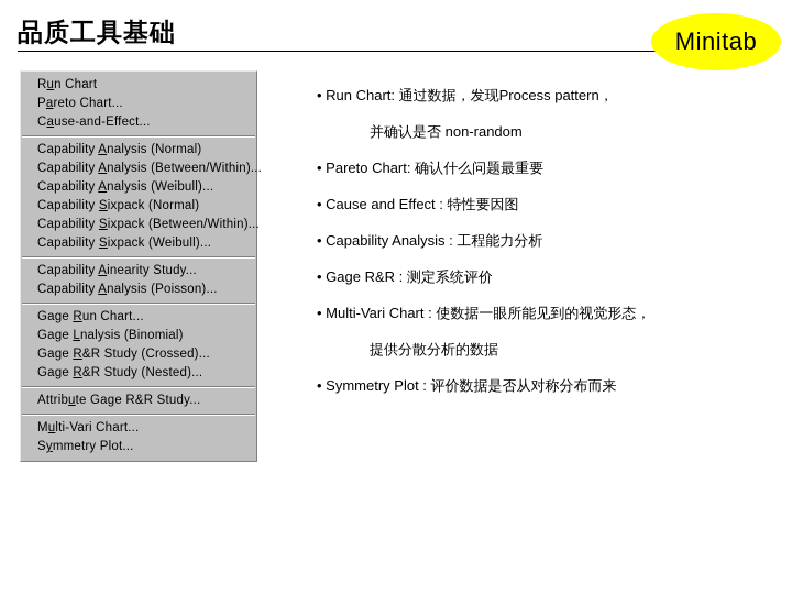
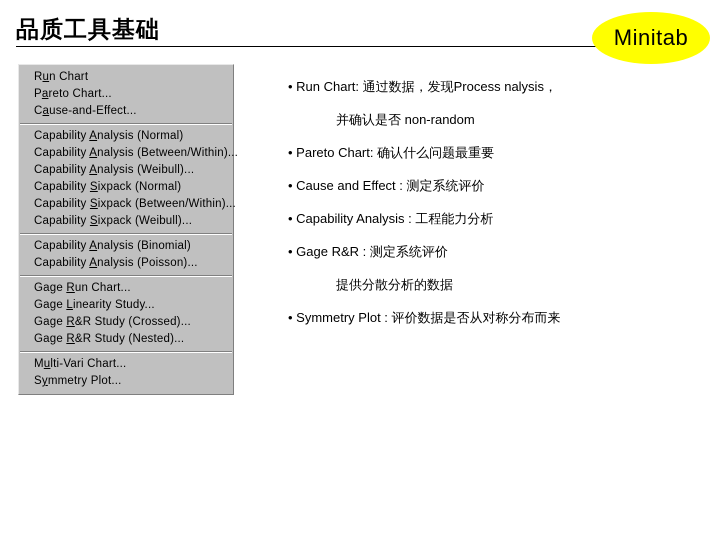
  品质工具基础
  Minitab
  Run Chart
  Pareto Chart...
  Cause-and-Effect...
  Capability Analysis (Normal)
  Capability Analysis (Between/Within)...
  Capability Analysis (Weibull)...
  Capability Sixpack (Normal)
  Capability Sixpack (Between/Within)...
  Capability Sixpack (Weibull)...
- Capability Ainearity Study...
+ Capability Analysis (Binomial)
  Capability Analysis (Poisson)...
  Gage Run Chart...
- Gage Lnalysis (Binomial)
+ Gage Linearity Study...
  Gage R&R Study (Crossed)...
  Gage R&R Study (Nested)...
- Attribute Gage R&R Study...
  Multi-Vari Chart...
  Symmetry Plot...
- • Run Chart: 通过数据，发现Process pattern，
+ • Run Chart: 通过数据，发现Process nalysis，
  并确认是否 non-random
  • Pareto Chart: 确认什么问题最重要
- • Cause and Effect : 特性要因图
+ • Cause and Effect : 测定系统评价
  • Capability Analysis : 工程能力分析
  • Gage R&R : 测定系统评价
- • Multi-Vari Chart : 使数据一眼所能见到的视觉形态，
  提供分散分析的数据
  • Symmetry Plot : 评价数据是否从对称分布而来
